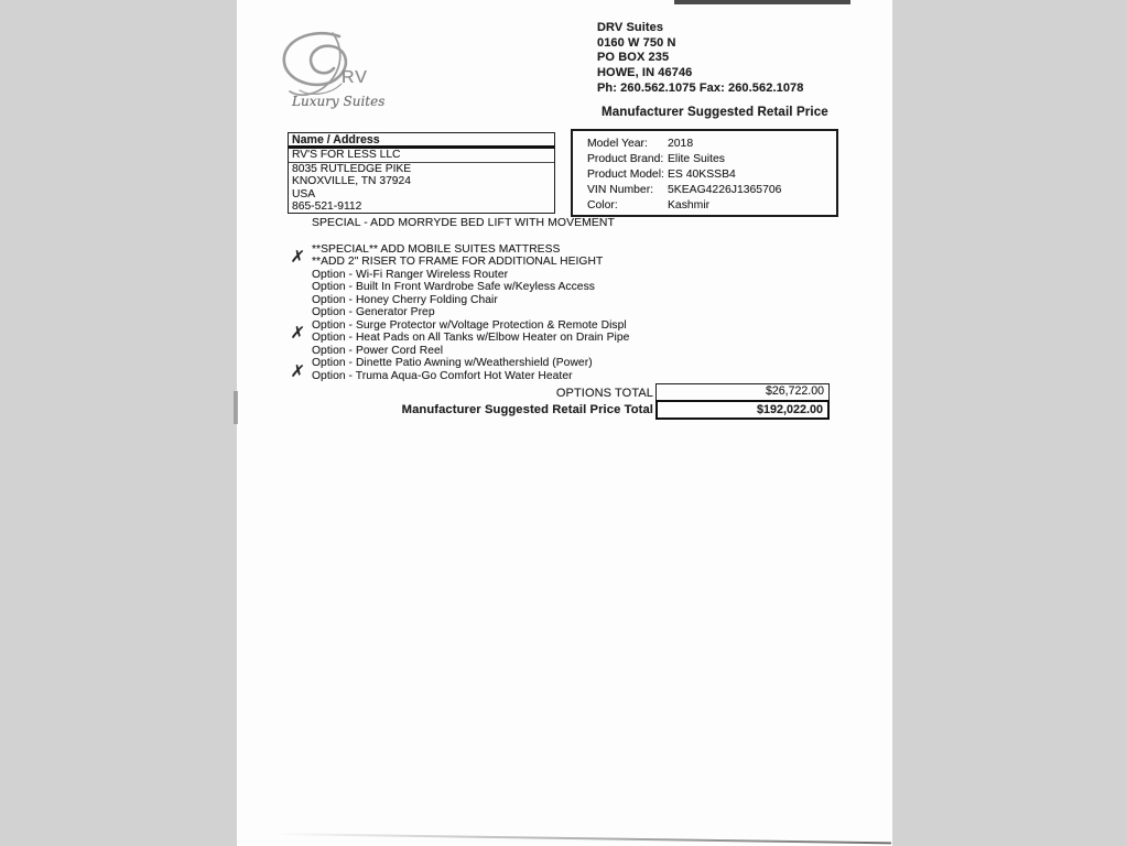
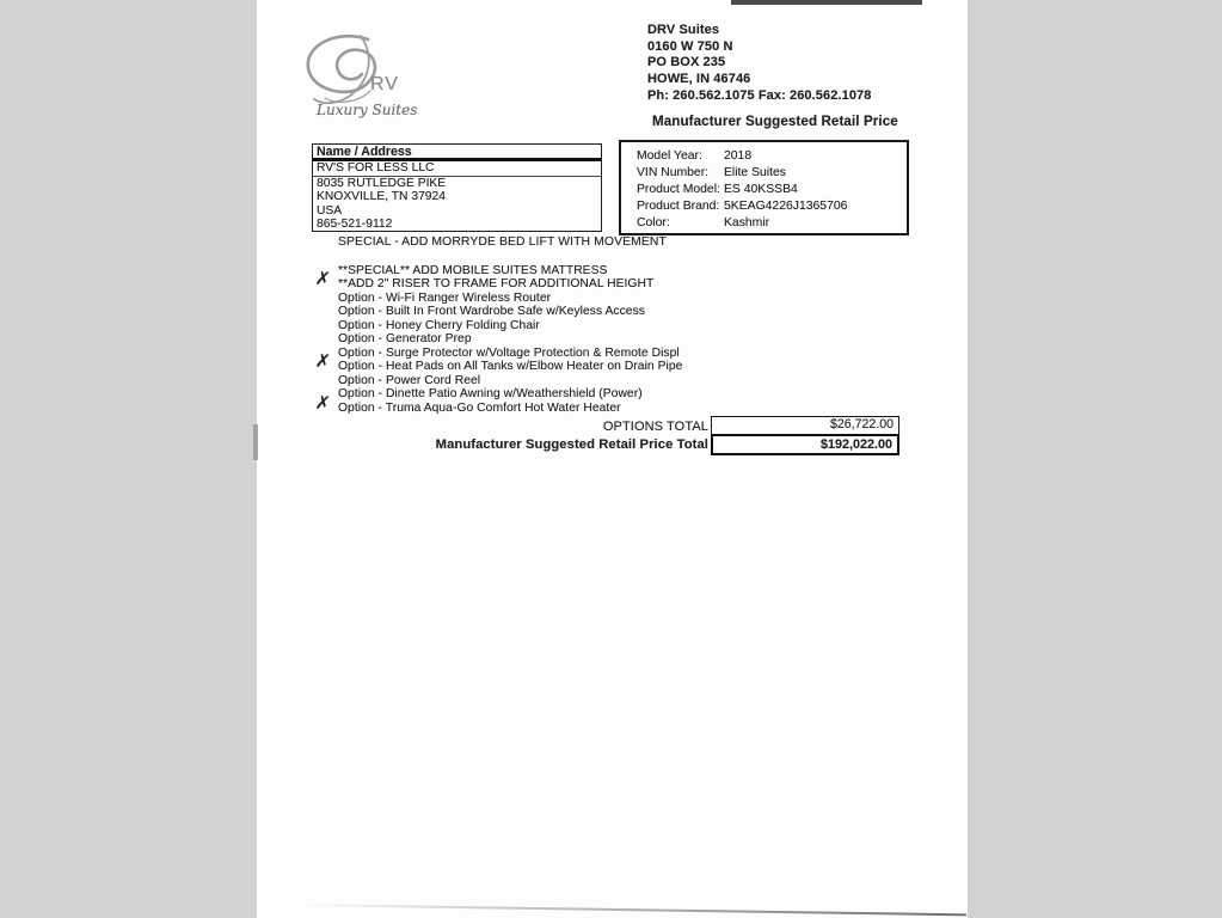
  RV
  Luxury Suites
  DRV Suites
  0160 W 750 N
  PO BOX 235
  HOWE, IN 46746
  Ph: 260.562.1075 Fax: 260.562.1078
  Manufacturer Suggested Retail Price
  Name / Address
  RV'S FOR LESS LLC
  8035 RUTLEDGE PIKE
  KNOXVILLE, TN 37924
  USA
  865-521-9112
  Model Year:
  2018
- Product Brand:
+ VIN Number:
  Elite Suites
  Product Model:
  ES 40KSSB4
- VIN Number:
+ Product Brand:
  5KEAG4226J1365706
  Color:
  Kashmir
  SPECIAL - ADD MORRYDE BED LIFT WITH MOVEMENT
  **SPECIAL** ADD MOBILE SUITES MATTRESS
  **ADD 2" RISER TO FRAME FOR ADDITIONAL HEIGHT
  Option - Wi-Fi Ranger Wireless Router
  Option - Built In Front Wardrobe Safe w/Keyless Access
  Option - Honey Cherry Folding Chair
  Option - Generator Prep
  Option - Surge Protector w/Voltage Protection & Remote Displ
  Option - Heat Pads on All Tanks w/Elbow Heater on Drain Pipe
  Option - Power Cord Reel
  Option - Dinette Patio Awning w/Weathershield (Power)
  Option - Truma Aqua-Go Comfort Hot Water Heater
  OPTIONS TOTAL
  $26,722.00
  Manufacturer Suggested Retail Price Total
  $192,022.00
